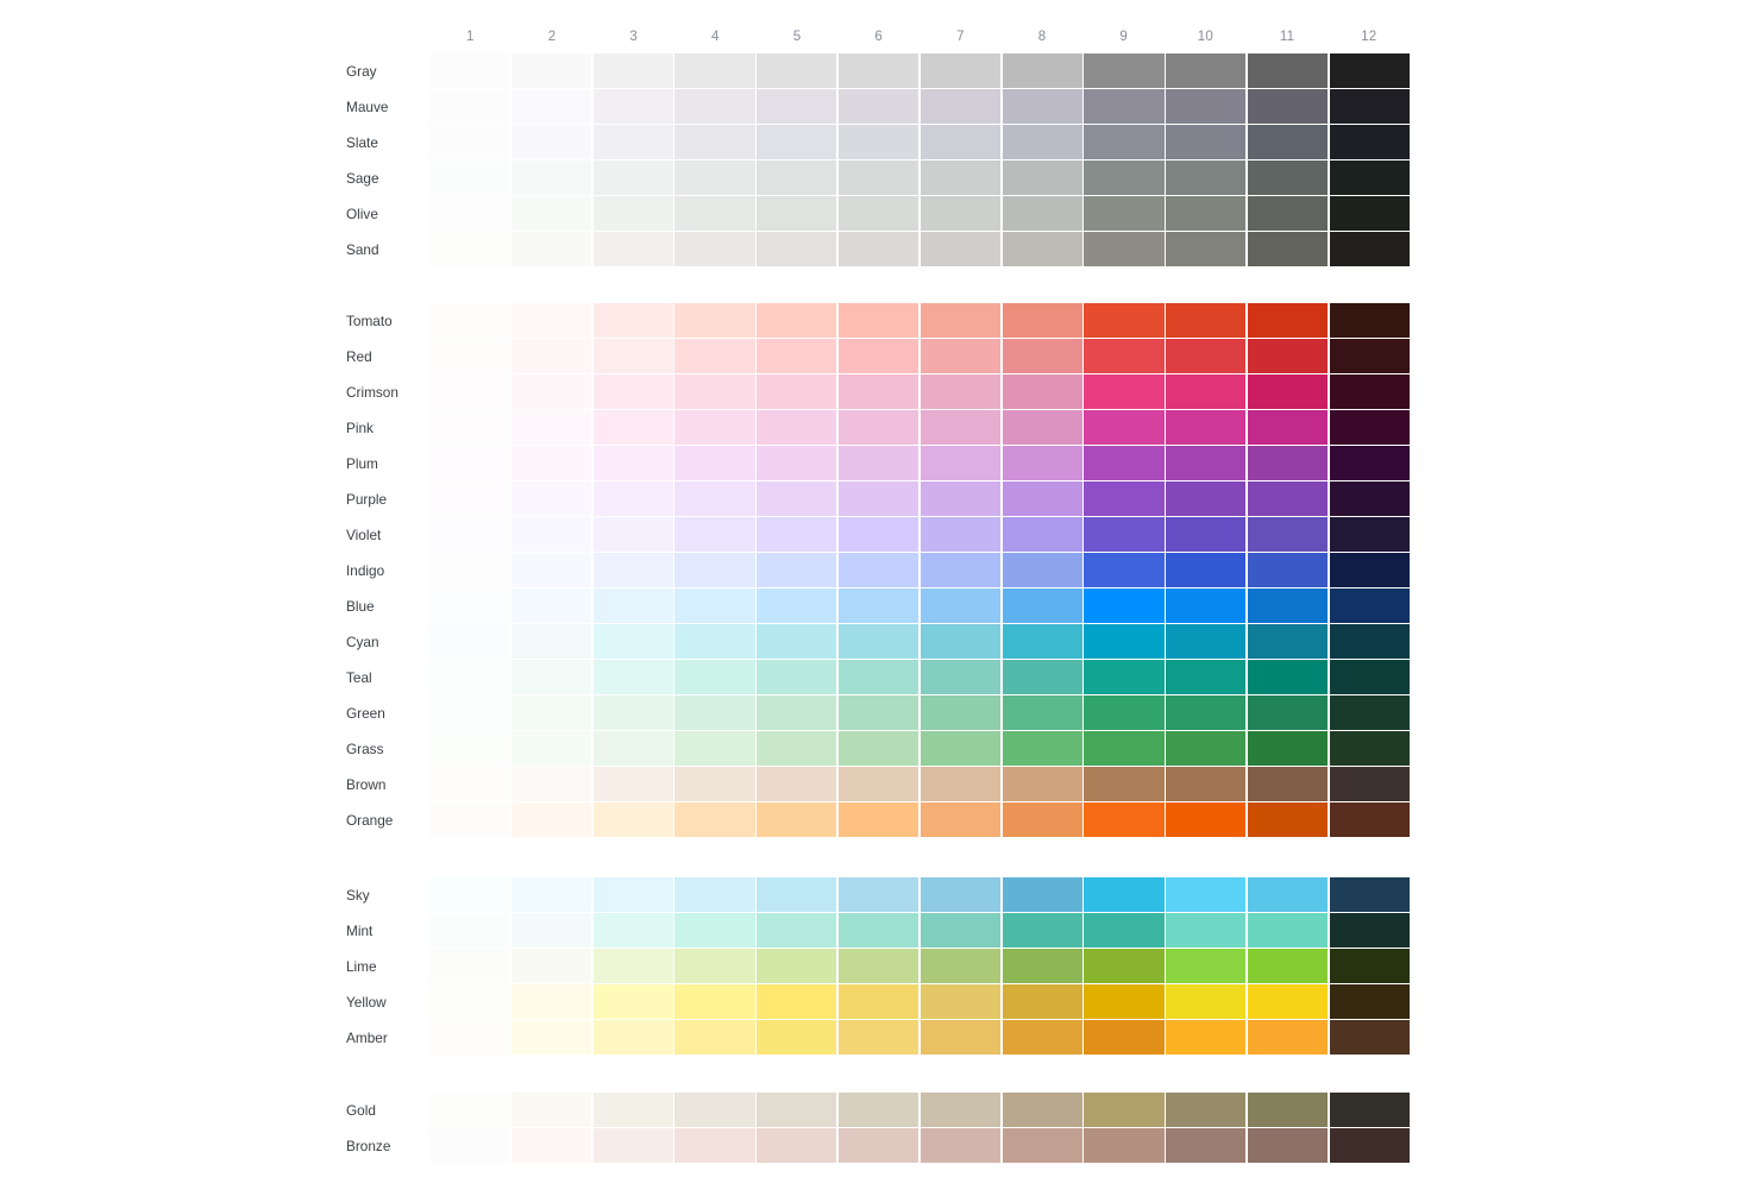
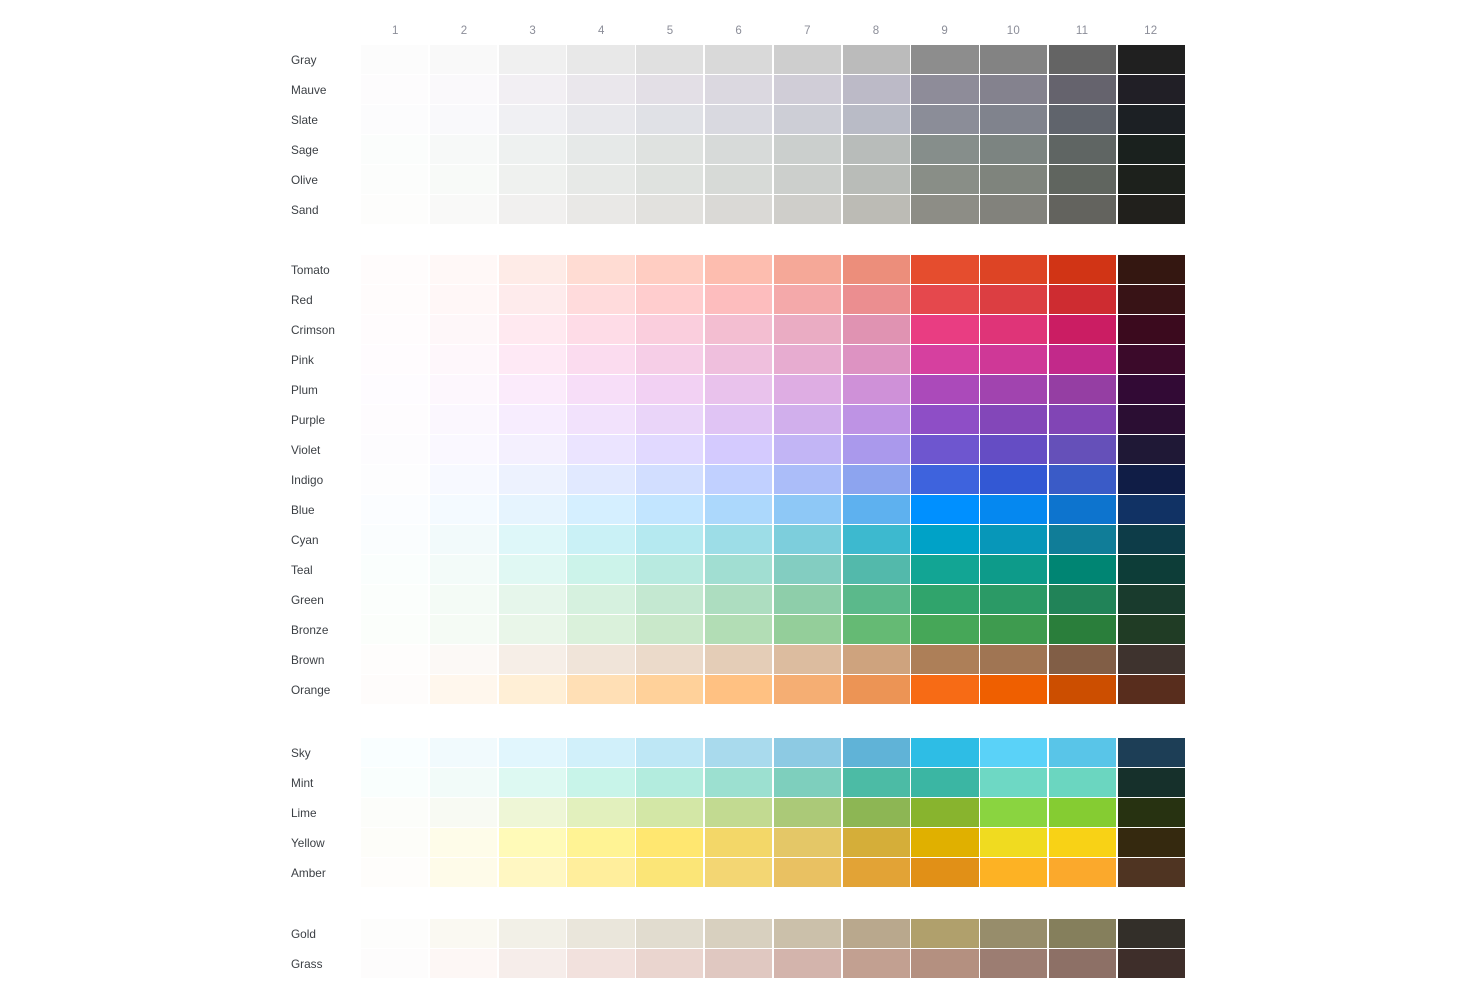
  1
  2
  3
  4
  5
  6
  7
  8
  9
  10
  11
  12
  Gray
  Mauve
  Slate
  Sage
  Olive
  Sand
  Tomato
  Red
  Crimson
  Pink
  Plum
  Purple
  Violet
  Indigo
  Blue
  Cyan
  Teal
  Green
- Grass
+ Bronze
  Brown
  Orange
  Sky
  Mint
  Lime
  Yellow
  Amber
  Gold
- Bronze
+ Grass
